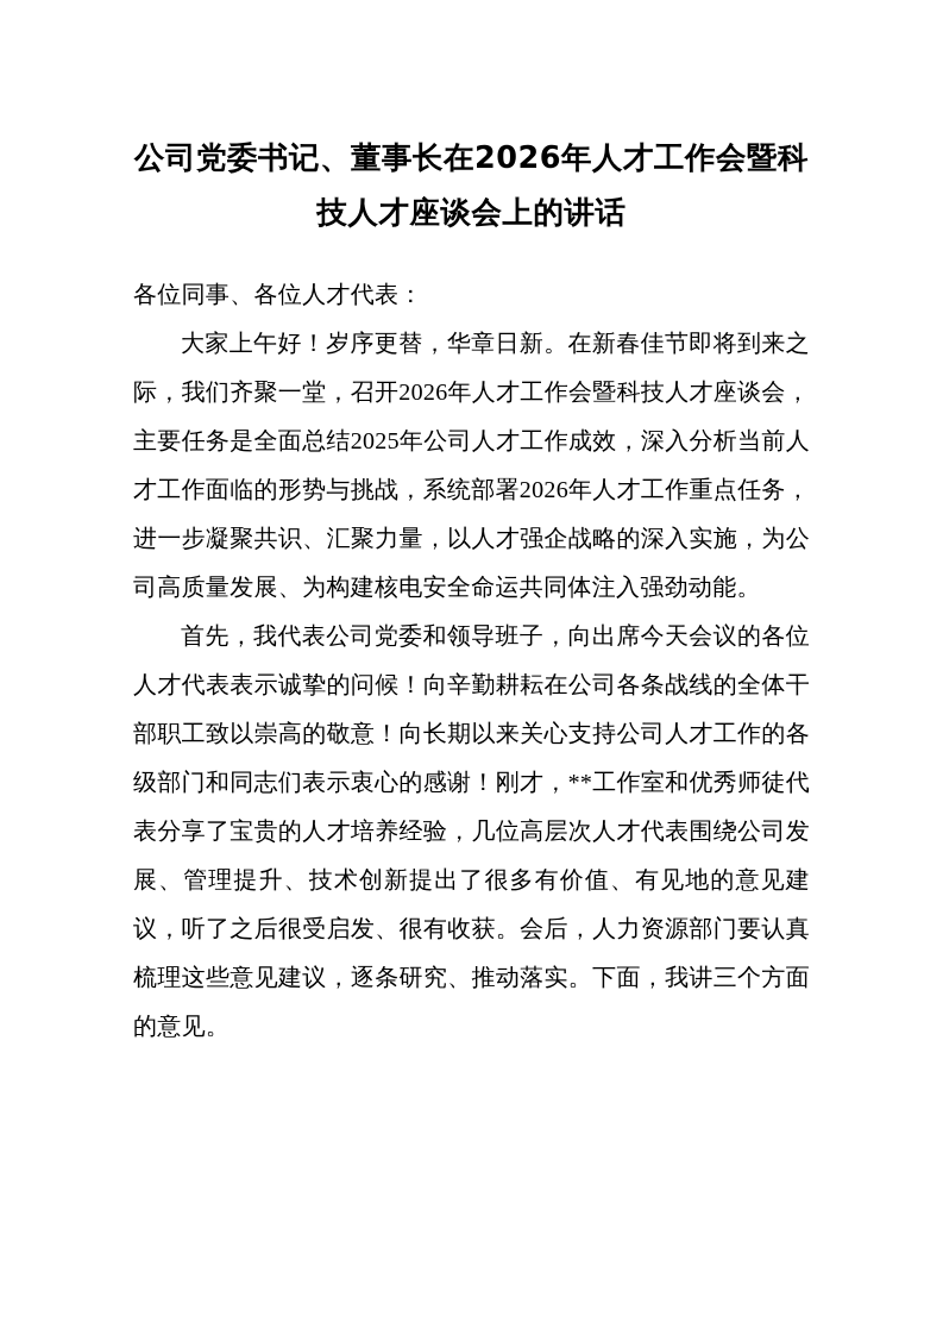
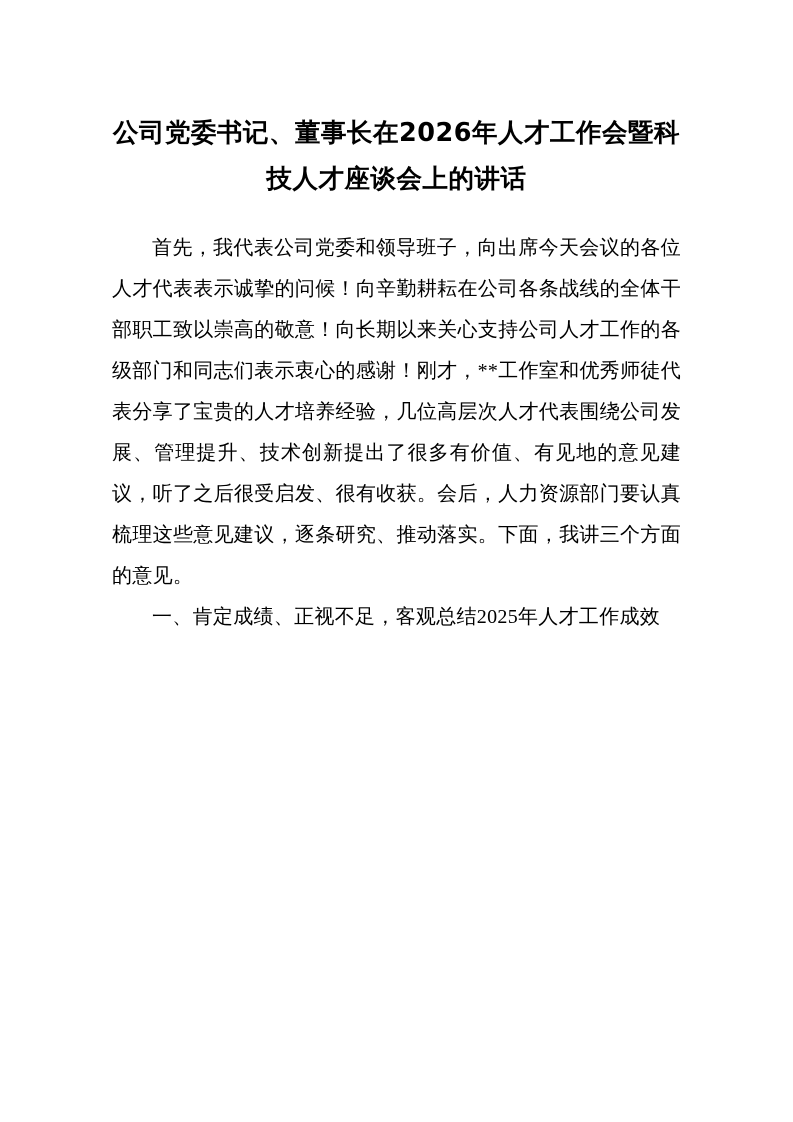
  公司党委书记、董事长在2026年人才工作会暨科技人才座谈会上的讲话
- 各位同事、各位人才代表：
- 大家上午好！岁序更替，华章日新。在新春佳节即将到来之际，我们齐聚一堂，召开2026年人才工作会暨科技人才座谈会，主要任务是全面总结2025年公司人才工作成效，深入分析当前人才工作面临的形势与挑战，系统部署2026年人才工作重点任务，进一步凝聚共识、汇聚力量，以人才强企战略的深入实施，为公司高质量发展、为构建核电安全命运共同体注入强劲动能。
  首先，我代表公司党委和领导班子，向出席今天会议的各位人才代表表示诚挚的问候！向辛勤耕耘在公司各条战线的全体干部职工致以崇高的敬意！向长期以来关心支持公司人才工作的各级部门和同志们表示衷心的感谢！刚才，**工作室和优秀师徒代表分享了宝贵的人才培养经验，几位高层次人才代表围绕公司发展、管理提升、技术创新提出了很多有价值、有见地的意见建议，听了之后很受启发、很有收获。会后，人力资源部门要认真梳理这些意见建议，逐条研究、推动落实。下面，我讲三个方面的意见。
+ 一、肯定成绩、正视不足，客观总结2025年人才工作成效
